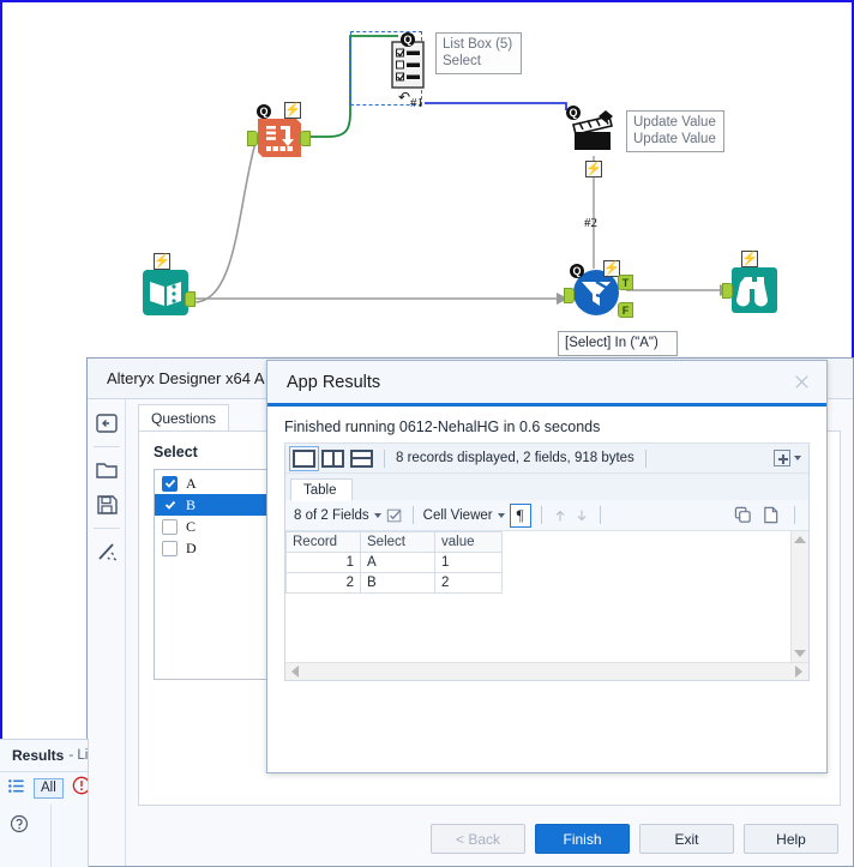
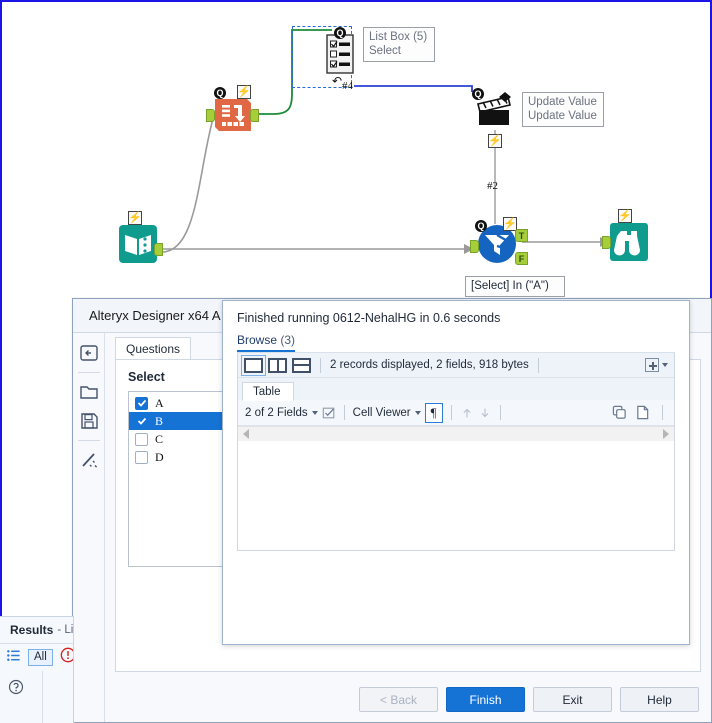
  Q
  ↶
- #1
+ #4
  List Box (5)
  Select
  Q
  ⚡
  Q
  Update Value
  Update Value
  ⚡
  #2
  ⚡
  Q
  ⚡
  T
  F
  [Select] In ("A")
  ⚡
  Alteryx Designer x64 A
  Questions
  Select
  A
  B
  C
  D
  < Back
  Finish
  Exit
  Help
- App Results
  Finished running 0612-NehalHG in 0.6 seconds
+ Browse (3)
- 8 records displayed, 2 fields, 918 bytes
+ 2 records displayed, 2 fields, 918 bytes
  Table
- 8 of 2 Fields
+ 2 of 2 Fields
  Cell Viewer
  ¶
- Record	Select	value
- 1	A	1
- 2	B	2
  Results
  - Li
  All
